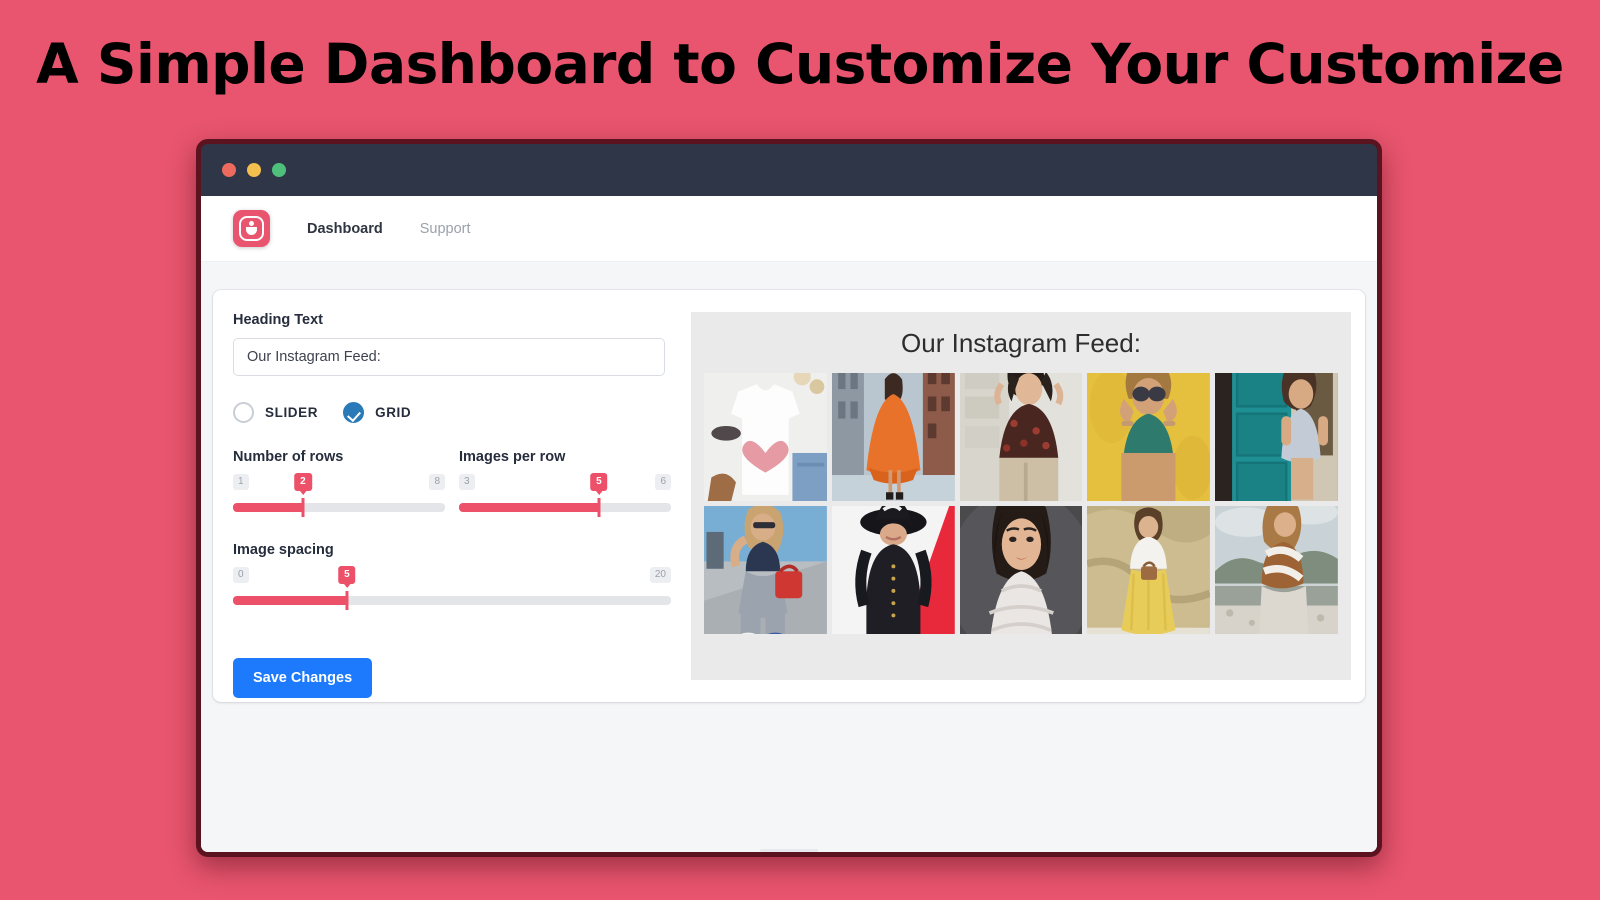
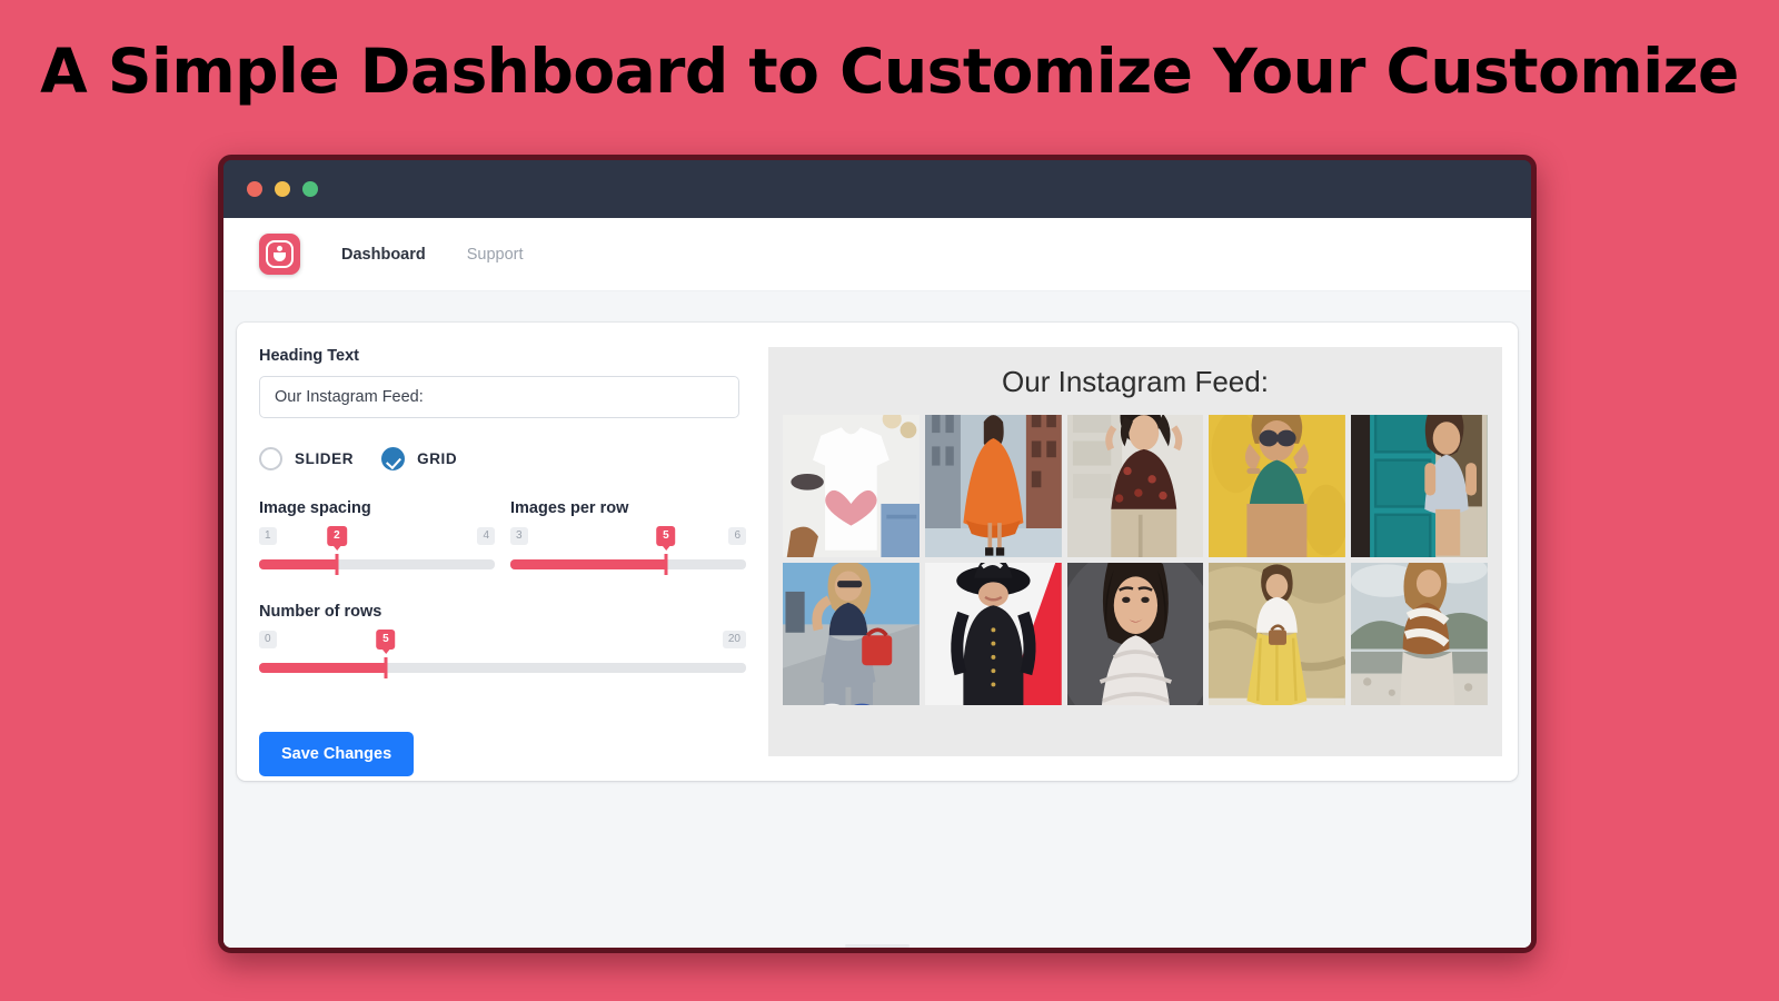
  A Simple Dashboard to Customize Your Customize
  Dashboard
  Support
  Heading Text
  Our Instagram Feed:
  SLIDER
  GRID
- Number of rows
+ Image spacing
  1
- 8
+ 4
  2
  Images per row
  3
  6
  5
- Image spacing
+ Number of rows
  0
  20
  5
  Save Changes
  Our Instagram Feed:
